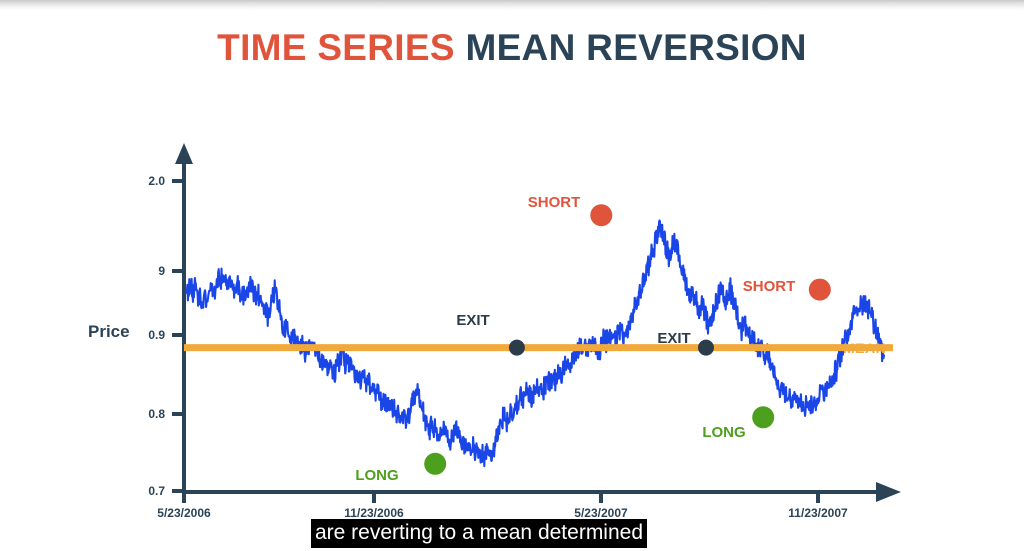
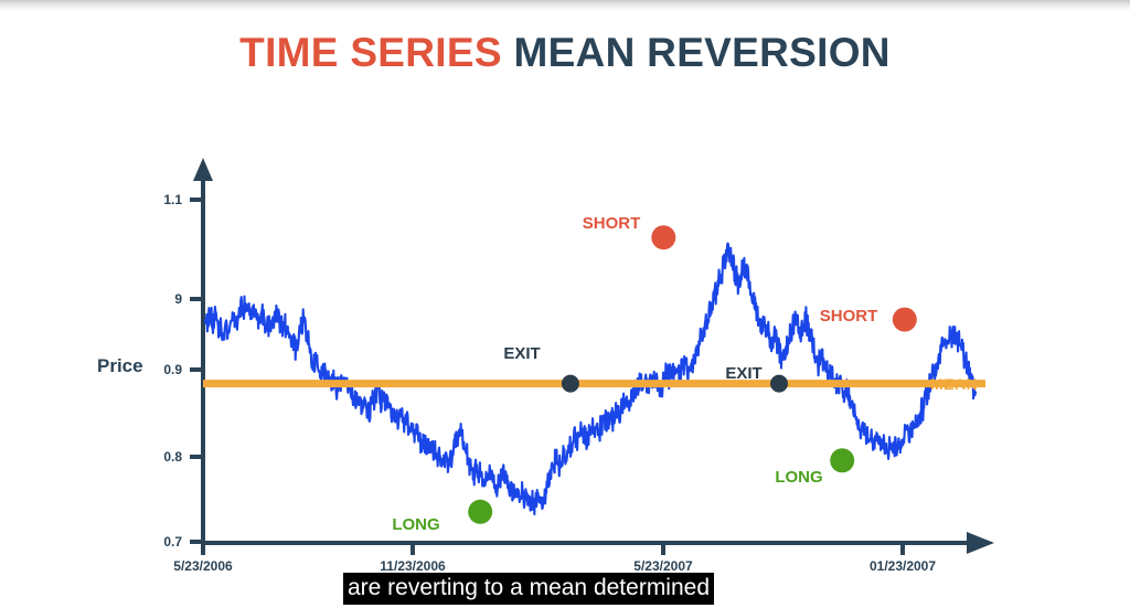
  TIME SERIES MEAN REVERSION
  Price
- 2.0
+ 1.1
  9
  0.9
  0.8
  0.7
  5/23/2006
  11/23/2006
  5/23/2007
- 11/23/2007
+ 01/23/2007
  LONG
  EXIT
  SHORT
  EXIT
  LONG
  SHORT
  MEAN
  are reverting to a mean determined
